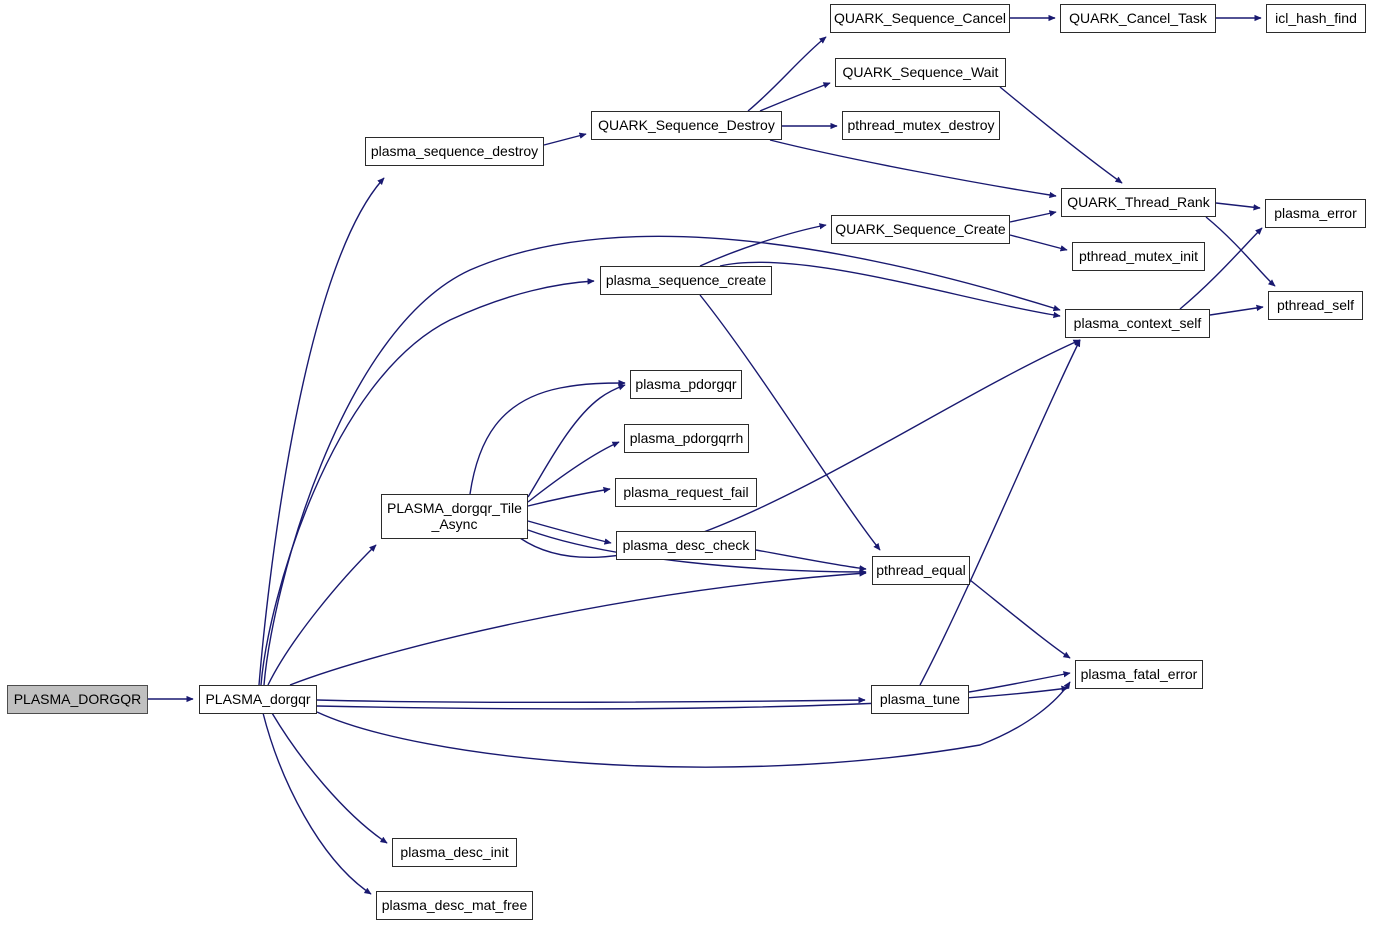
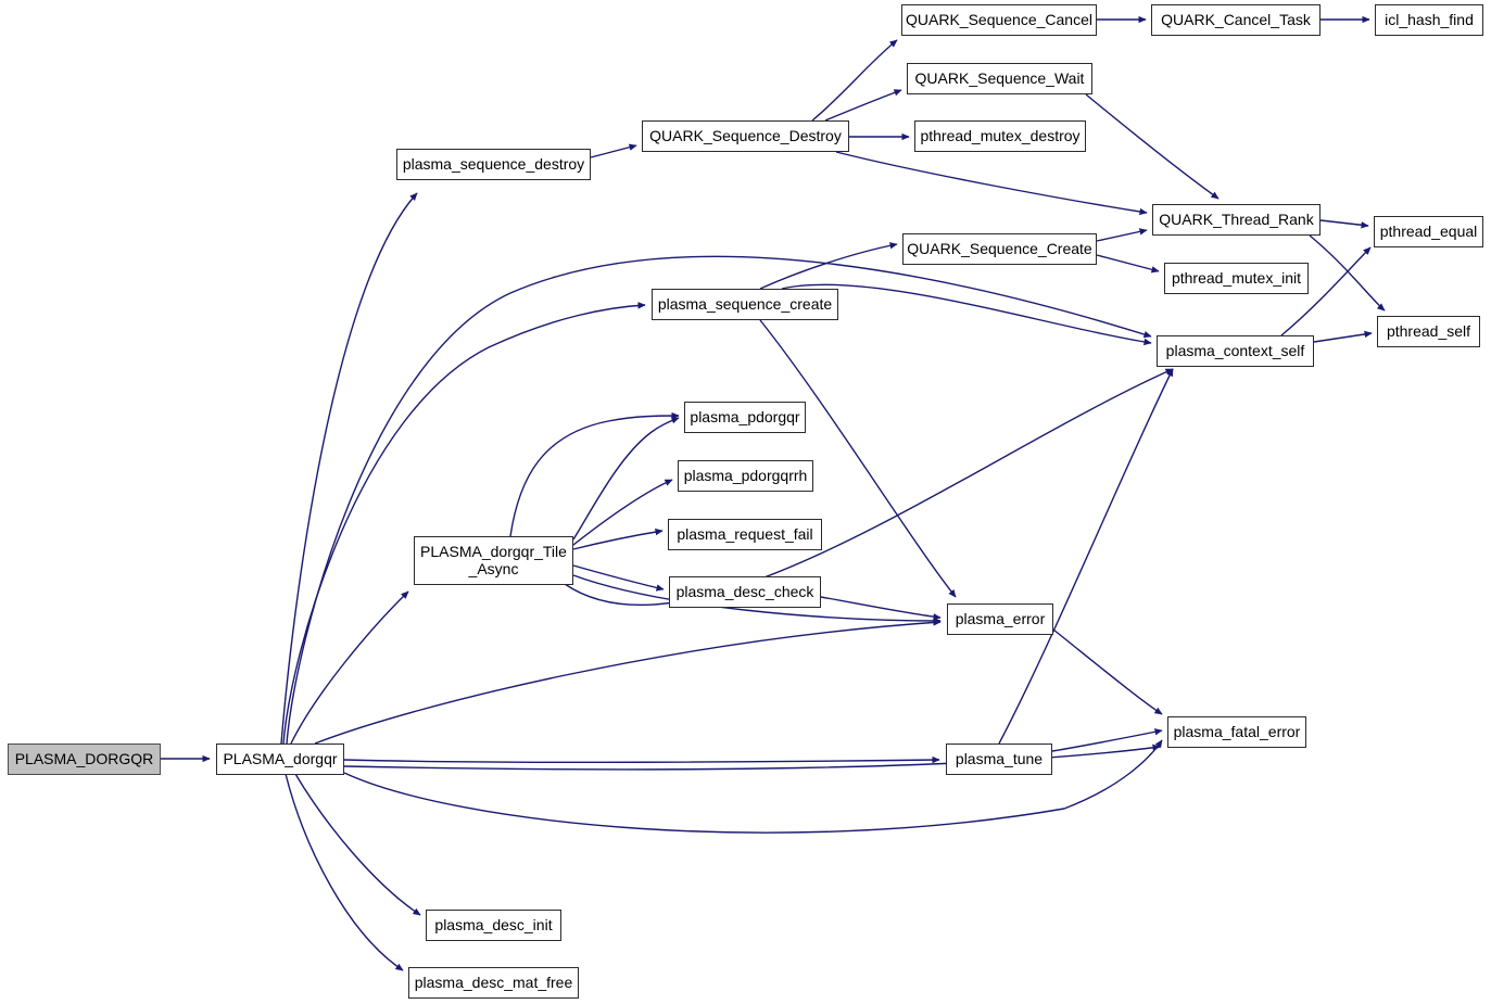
  PLASMA_DORGQR
  PLASMA_dorgqr
  plasma_sequence_destroy
  QUARK_Sequence_Destroy
  QUARK_Sequence_Cancel
  QUARK_Cancel_Task
  icl_hash_find
  QUARK_Sequence_Wait
  pthread_mutex_destroy
  QUARK_Thread_Rank
  QUARK_Sequence_Create
  pthread_mutex_init
- plasma_error
+ pthread_equal
  pthread_self
  plasma_sequence_create
  plasma_context_self
  PLASMA_dorgqr_Tile
  _Async
  plasma_pdorgqr
  plasma_pdorgqrrh
  plasma_request_fail
  plasma_desc_check
- pthread_equal
+ plasma_error
  plasma_tune
  plasma_fatal_error
  plasma_desc_init
  plasma_desc_mat_free
